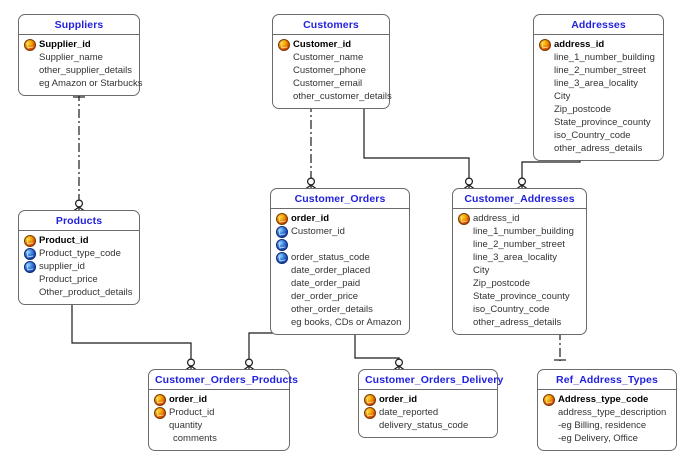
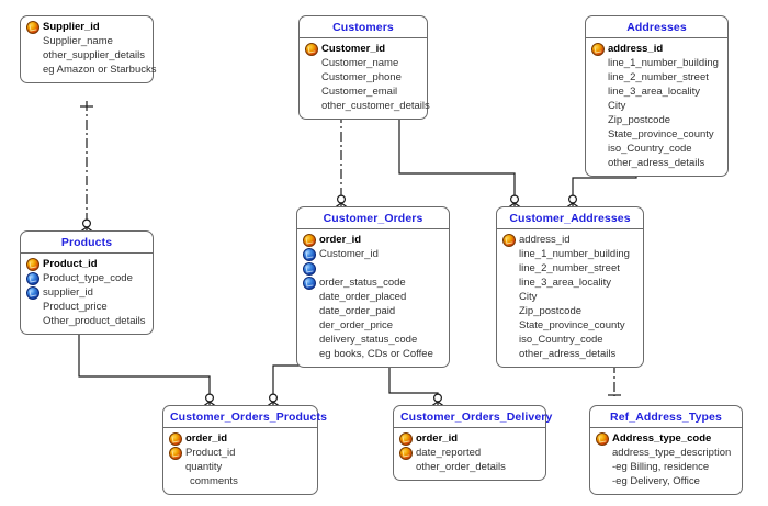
- Suppliers
  Supplier_id
  Supplier_name
  other_supplier_details
  eg Amazon or Starbucks
  Customers
  Customer_id
  Customer_name
  Customer_phone
  Customer_email
  other_customer_details
  Addresses
  address_id
  line_1_number_building
  line_2_number_street
  line_3_area_locality
  City
  Zip_postcode
  State_province_county
  iso_Country_code
  other_adress_details
  Products
  Product_id
  Product_type_code
  supplier_id
  Product_price
  Other_product_details
  Customer_Orders
  order_id
  Customer_id
  order_status_code
  date_order_placed
  date_order_paid
  der_order_price
- other_order_details
+ delivery_status_code
- eg books, CDs or Amazon
+ eg books, CDs or Coffee
  Customer_Addresses
  address_id
  line_1_number_building
  line_2_number_street
  line_3_area_locality
  City
  Zip_postcode
  State_province_county
  iso_Country_code
  other_adress_details
  Customer_Orders_Products
  order_id
  Product_id
  quantity
  comments
  Customer_Orders_Delivery
  order_id
  date_reported
- delivery_status_code
+ other_order_details
  Ref_Address_Types
  Address_type_code
  address_type_description
  -eg Billing, residence
  -eg Delivery, Office
